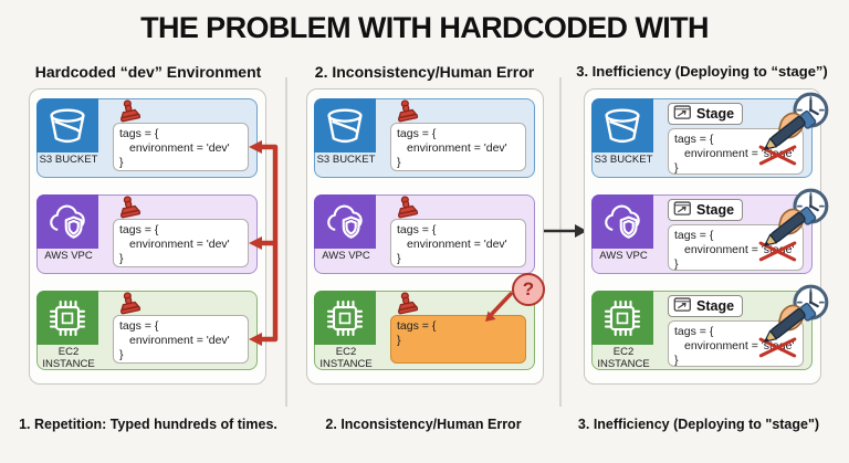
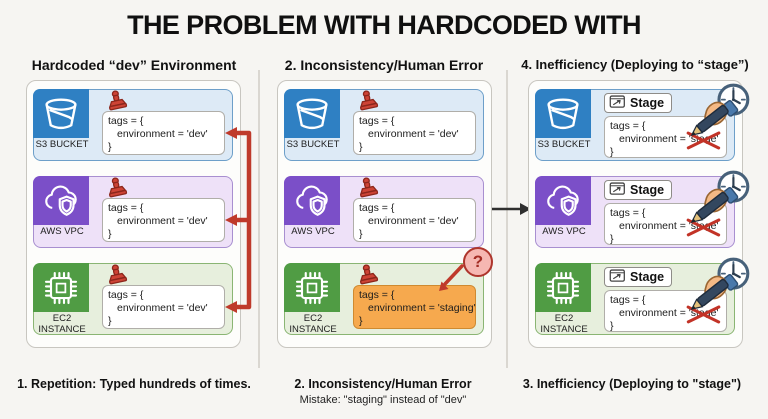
  THE PROBLEM WITH HARDCODED WITH
  Hardcoded “dev” Environment
  2. Inconsistency/Human Error
- 3. Inefficiency (Deploying to “stage”)
+ 4. Inefficiency (Deploying to “stage”)
  S3 BUCKET
  tags = {
  environment = 'dev'
  }
  AWS VPC
  tags = {
  environment = 'dev'
  }
  EC2 INSTANCE
  tags = {
  environment = 'dev'
  }
  S3 BUCKET
  tags = {
  environment = 'dev'
  }
  AWS VPC
  tags = {
  environment = 'dev'
  }
  EC2 INSTANCE
  tags = {
+ environment = 'staging'
  }
  ?
  S3 BUCKET
  Stage
  tags = {
  environment = 'stage'
  }
  AWS VPC
  Stage
  tags = {
  environment = 'stage'
  }
  EC2 INSTANCE
  Stage
  tags = {
  environment = 'stage'
  }
  1. Repetition: Typed hundreds of times.
  2. Inconsistency/Human Error
+ Mistake: "staging" instead of "dev"
  3. Inefficiency (Deploying to "stage")
